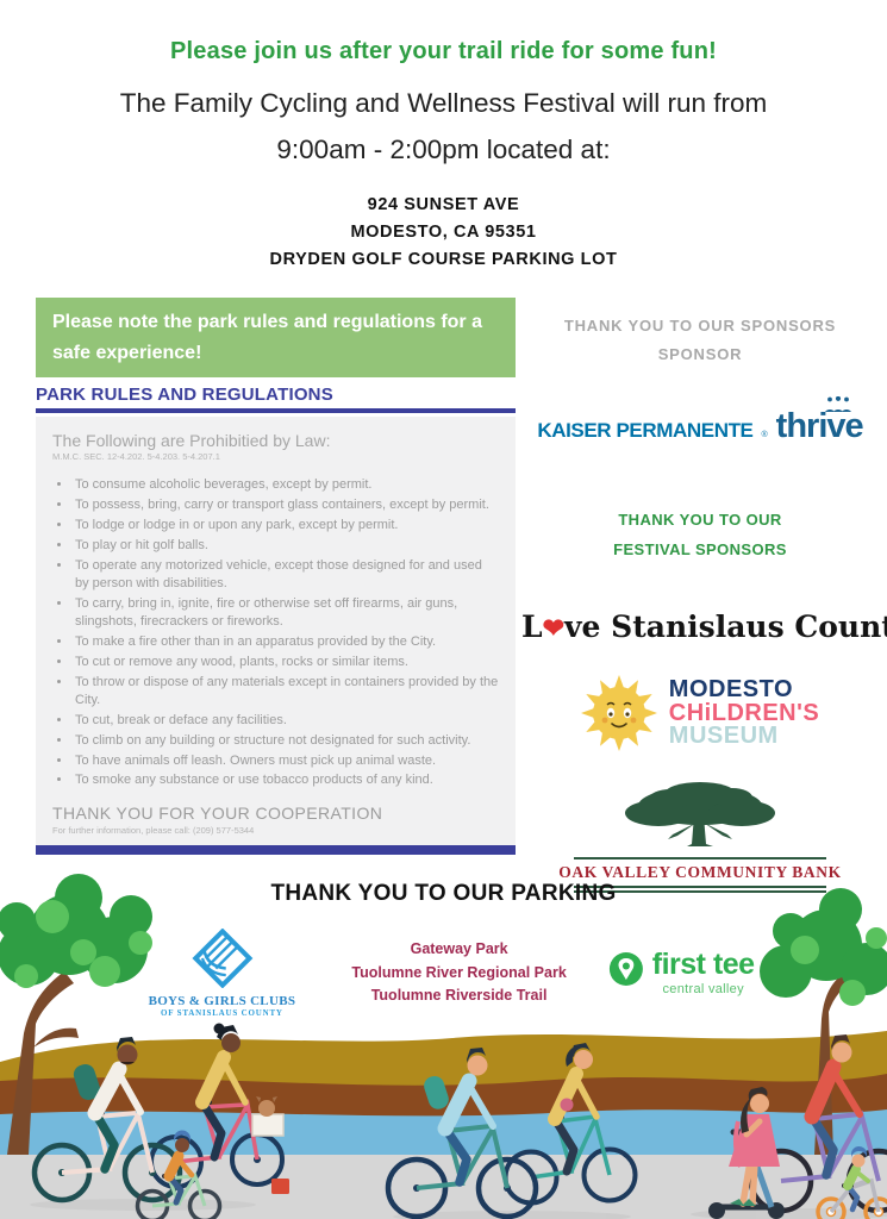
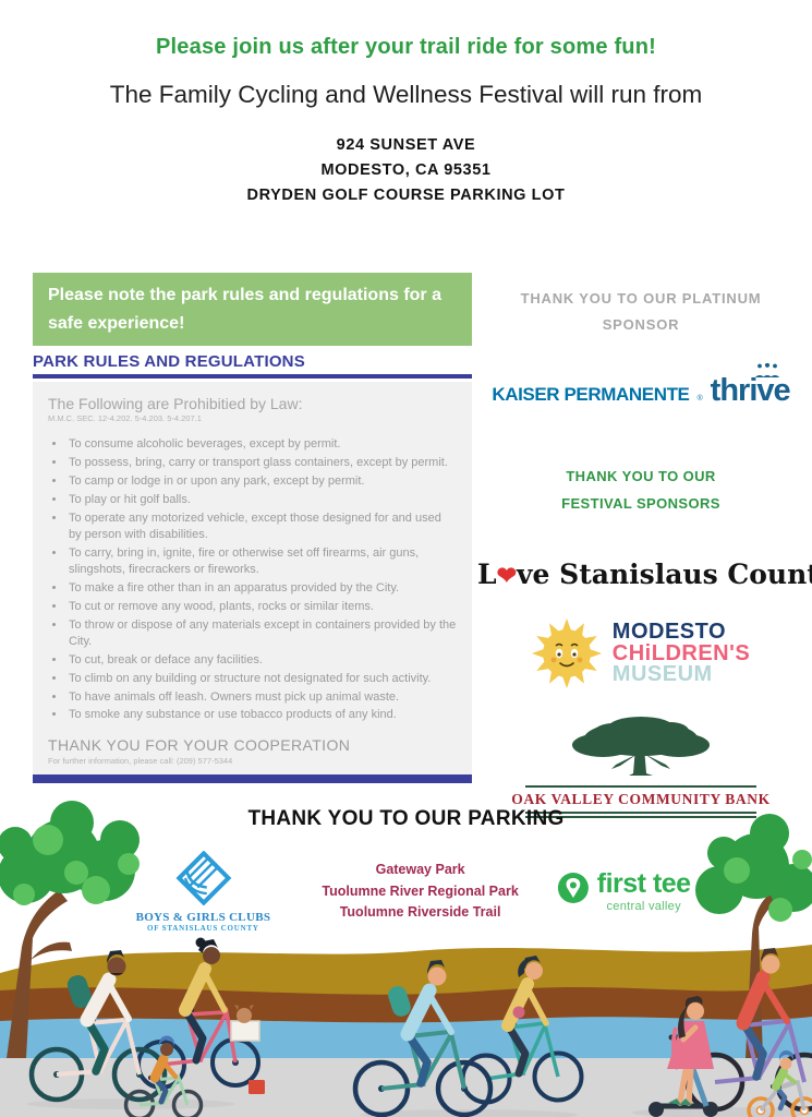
  Please join us after your trail ride for some fun!
  The Family Cycling and Wellness Festival will run from
- 9:00am - 2:00pm located at:
  924 SUNSET AVE
  MODESTO, CA 95351
  DRYDEN GOLF COURSE PARKING LOT
  Please note the park rules and regulations for a safe experience!
  PARK RULES AND REGULATIONS
  The Following are Prohibitied by Law:
  M.M.C. SEC. 12-4.202. 5-4.203. 5-4.207.1
  To consume alcoholic beverages, except by permit.
  To possess, bring, carry or transport glass containers, except by permit.
- To lodge or lodge in or upon any park, except by permit.
+ To camp or lodge in or upon any park, except by permit.
  To play or hit golf balls.
  To operate any motorized vehicle, except those designed for and used by person with disabilities.
  To carry, bring in, ignite, fire or otherwise set off firearms, air guns, slingshots, firecrackers or fireworks.
  To make a fire other than in an apparatus provided by the City.
  To cut or remove any wood, plants, rocks or similar items.
  To throw or dispose of any materials except in containers provided by the City.
  To cut, break or deface any facilities.
  To climb on any building or structure not designated for such activity.
  To have animals off leash. Owners must pick up animal waste.
  To smoke any substance or use tobacco products of any kind.
  THANK YOU FOR YOUR COOPERATION
  For further information, please call: (209) 577-5344
- THANK YOU TO OUR SPONSORS SPONSOR
+ THANK YOU TO OUR PLATINUM SPONSOR
  KAISER PERMANENTE
  thrive
  THANK YOU TO OUR FESTIVAL SPONSORS
  L❤ve Stanislaus Coun
  MODESTO
  CHiLDREN'S
  MUSEUM
  OAK VALLEY COMMUNITY BANK
  THANK YOU TO OUR PARKING
  BOYS & GIRLS CLUBS
  OF STANISLAUS COUNTY
  Gateway Park
  Tuolumne River Regional Park
  Tuolumne Riverside Trail
  first tee
  central valley
